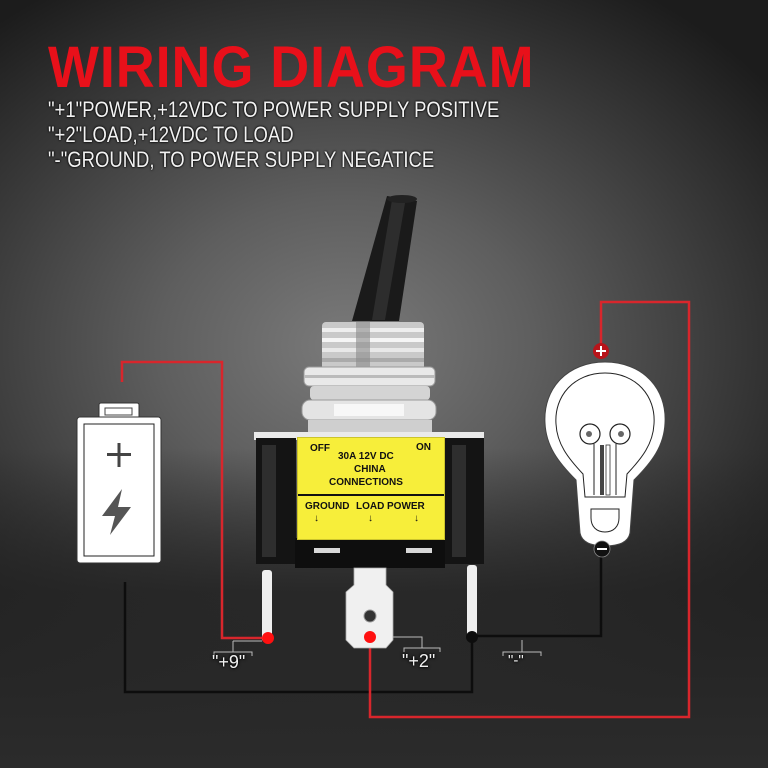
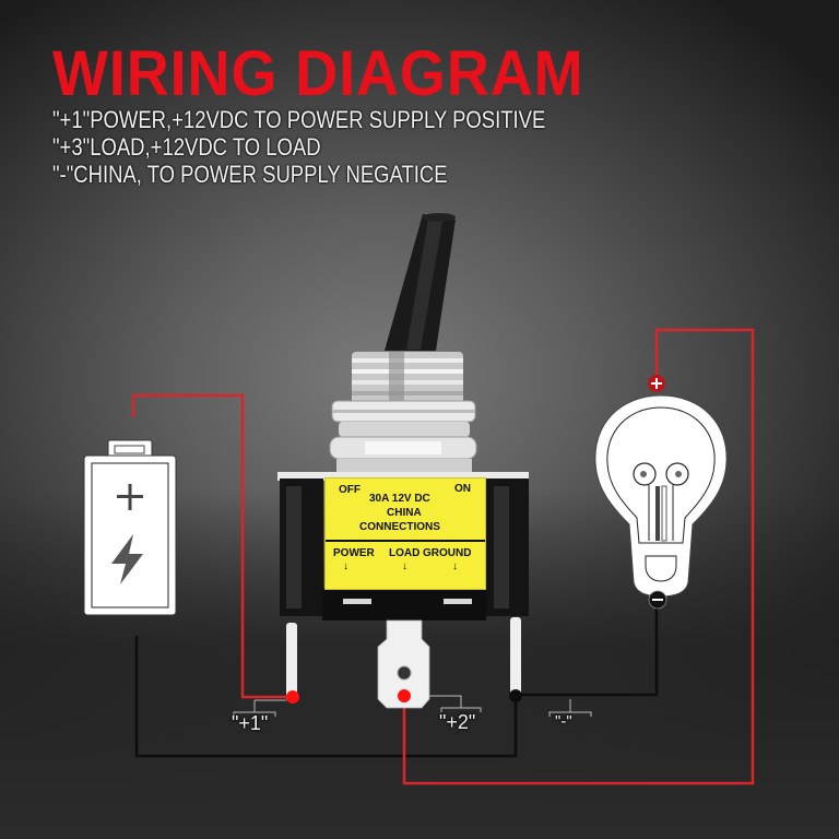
  WIRING DIAGRAM
  "+1"POWER,+12VDC TO POWER SUPPLY POSITIVE
- "+2"LOAD,+12VDC TO LOAD
+ "+3"LOAD,+12VDC TO LOAD
- "-"GROUND, TO POWER SUPPLY NEGATICE
+ "-"CHINA, TO POWER SUPPLY NEGATICE
  OFF
  ON
  30A 12V DC
  CHINA
  CONNECTIONS
- GROUND
+ POWER
  LOAD
- POWER
+ GROUND
  ↓
  ↓
  ↓
- "+9"
+ "+1"
  "+2"
  "-"
